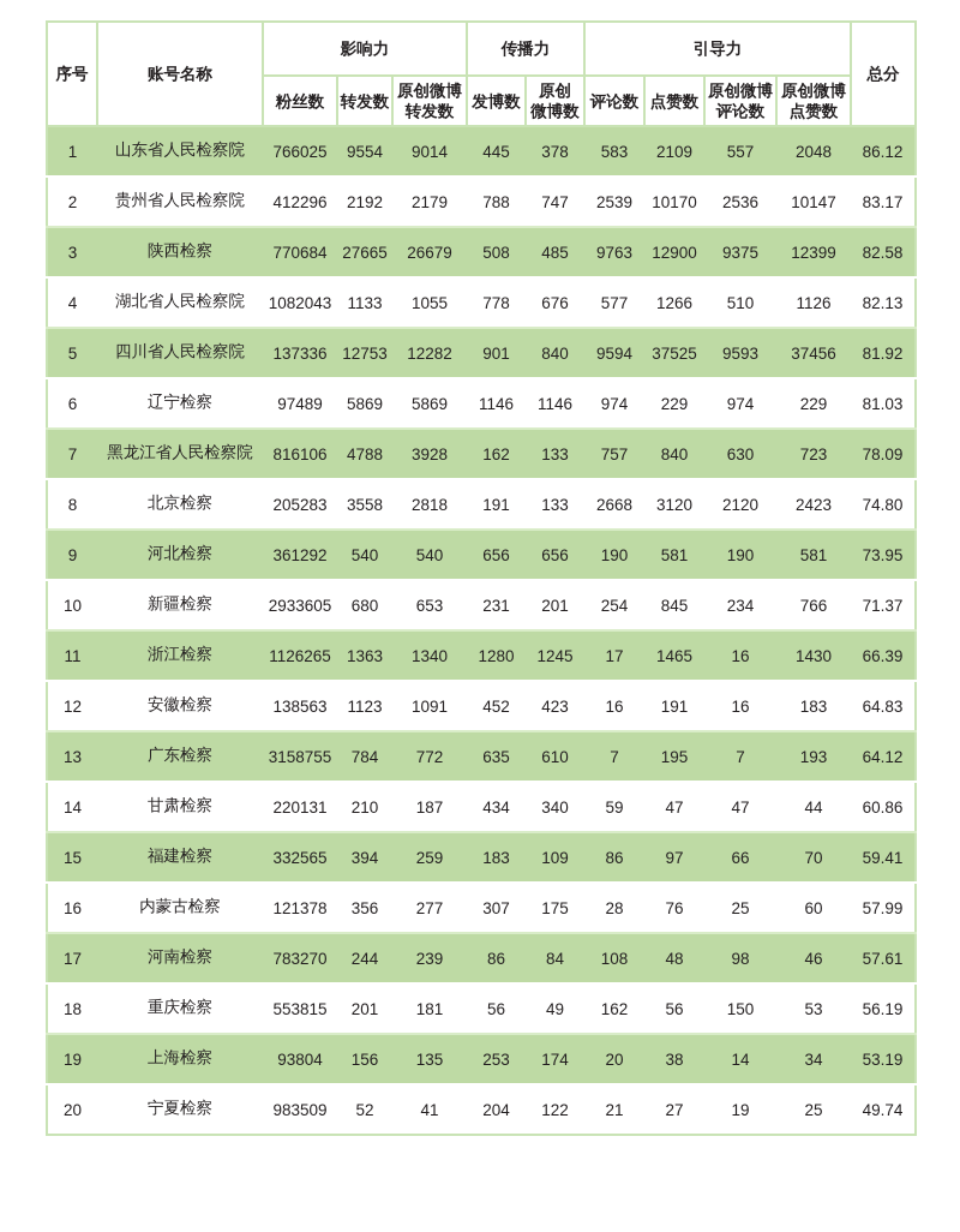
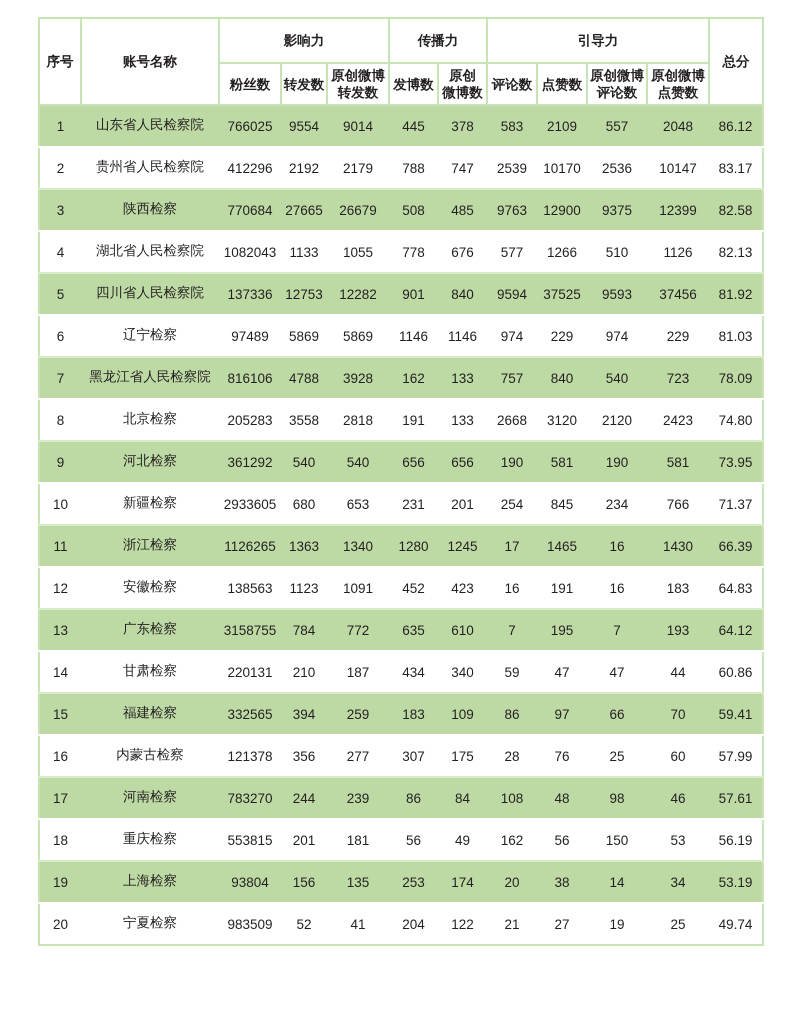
  序号	账号名称	影响力	传播力	引导力	总分
  粉丝数	转发数	原创微博转发数	发博数	原创微博数	评论数	点赞数	原创微博评论数	原创微博点赞数
  1	山东省人民检察院	766025	9554	9014	445	378	583	2109	557	2048	86.12
  2	贵州省人民检察院	412296	2192	2179	788	747	2539	10170	2536	10147	83.17
  3	陕西检察	770684	27665	26679	508	485	9763	12900	9375	12399	82.58
  4	湖北省人民检察院	1082043	1133	1055	778	676	577	1266	510	1126	82.13
  5	四川省人民检察院	137336	12753	12282	901	840	9594	37525	9593	37456	81.92
  6	辽宁检察	97489	5869	5869	1146	1146	974	229	974	229	81.03
- 7	黑龙江省人民检察院	816106	4788	3928	162	133	757	840	630	723	78.09
+ 7	黑龙江省人民检察院	816106	4788	3928	162	133	757	840	540	723	78.09
  8	北京检察	205283	3558	2818	191	133	2668	3120	2120	2423	74.80
  9	河北检察	361292	540	540	656	656	190	581	190	581	73.95
  10	新疆检察	2933605	680	653	231	201	254	845	234	766	71.37
  11	浙江检察	1126265	1363	1340	1280	1245	17	1465	16	1430	66.39
  12	安徽检察	138563	1123	1091	452	423	16	191	16	183	64.83
  13	广东检察	3158755	784	772	635	610	7	195	7	193	64.12
  14	甘肃检察	220131	210	187	434	340	59	47	47	44	60.86
  15	福建检察	332565	394	259	183	109	86	97	66	70	59.41
  16	内蒙古检察	121378	356	277	307	175	28	76	25	60	57.99
  17	河南检察	783270	244	239	86	84	108	48	98	46	57.61
  18	重庆检察	553815	201	181	56	49	162	56	150	53	56.19
  19	上海检察	93804	156	135	253	174	20	38	14	34	53.19
  20	宁夏检察	983509	52	41	204	122	21	27	19	25	49.74
